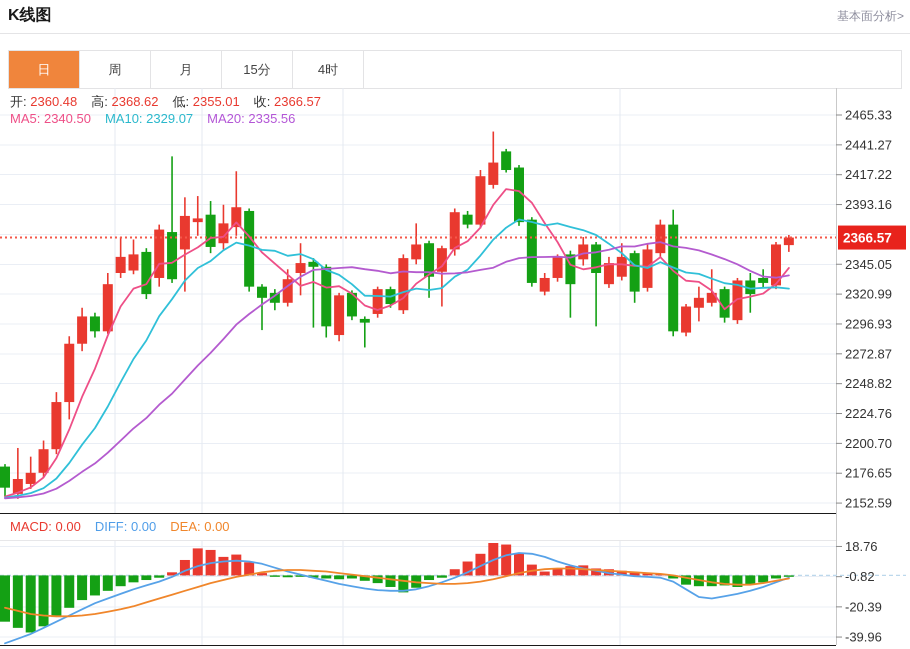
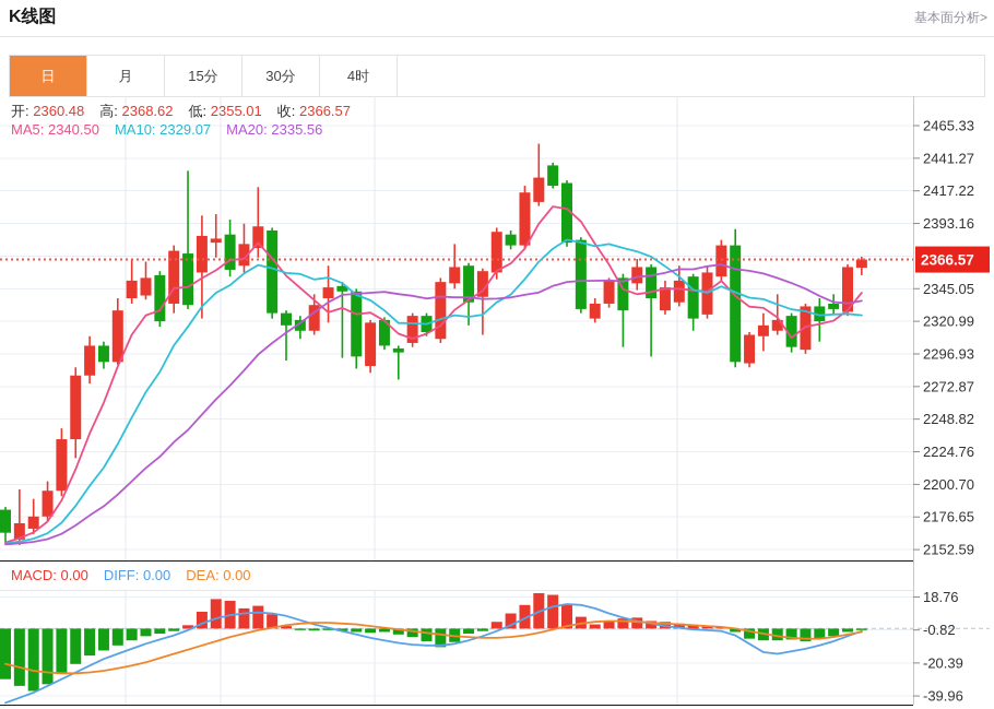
  K线图
  基本面分析>
  日
- 周
  月
  15分
+ 30分
  4时
  2465.33
  2441.27
  2417.22
  2393.16
  2345.05
  2320.99
  2296.93
  2272.87
  2248.82
  2224.76
  2200.70
  2176.65
  2152.59
  18.76
  -0.82
  -20.39
  -39.96
  2366.57
  开: 2360.48 高: 2368.62 低: 2355.01 收: 2366.57
  MA5: 2340.50 MA10: 2329.07 MA20: 2335.56
  MACD: 0.00 DIFF: 0.00 DEA: 0.00
